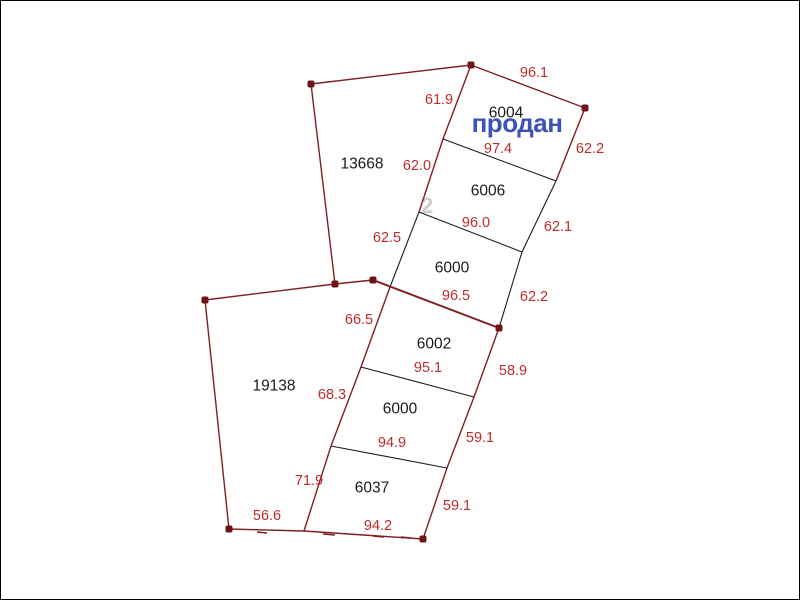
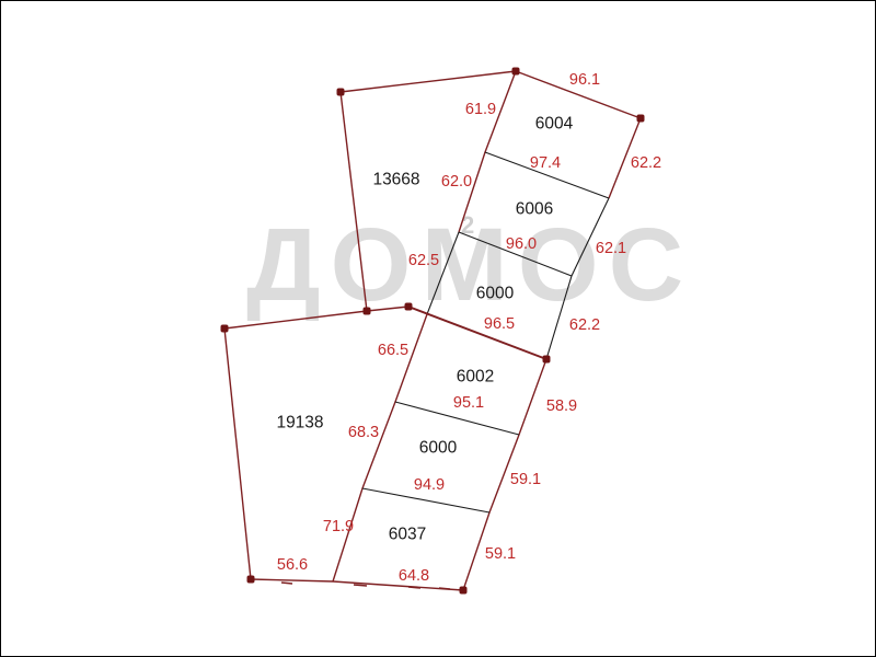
+ ДОМОС
  2
  96.1
  61.9
  62.2
  97.4
  62.0
  96.0
  62.1
  62.5
  96.5
  62.2
  66.5
  95.1
  58.9
  68.3
  94.9
  59.1
  71.9
  59.1
  56.6
- 94.2
+ 64.8
  13668
  6004
  6006
  6000
  6002
  6000
  6037
  19138
- продан
